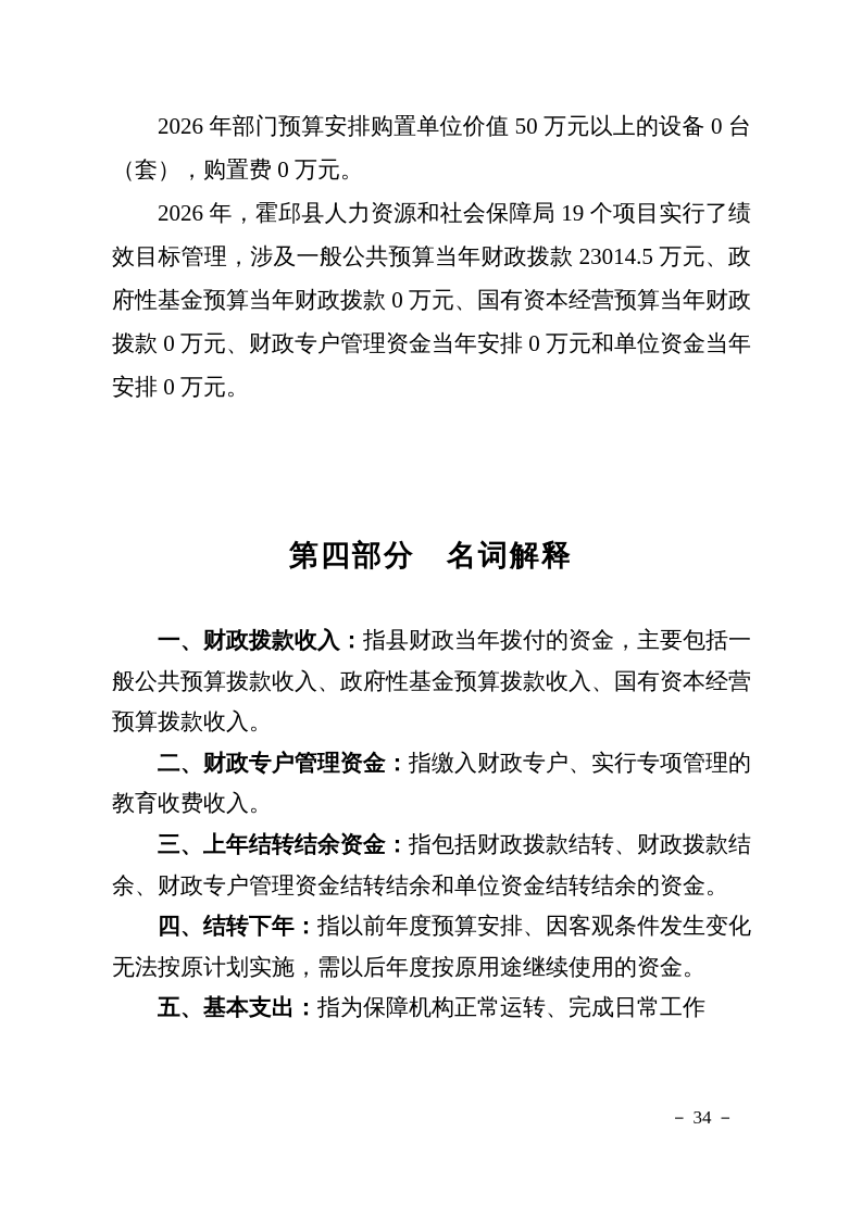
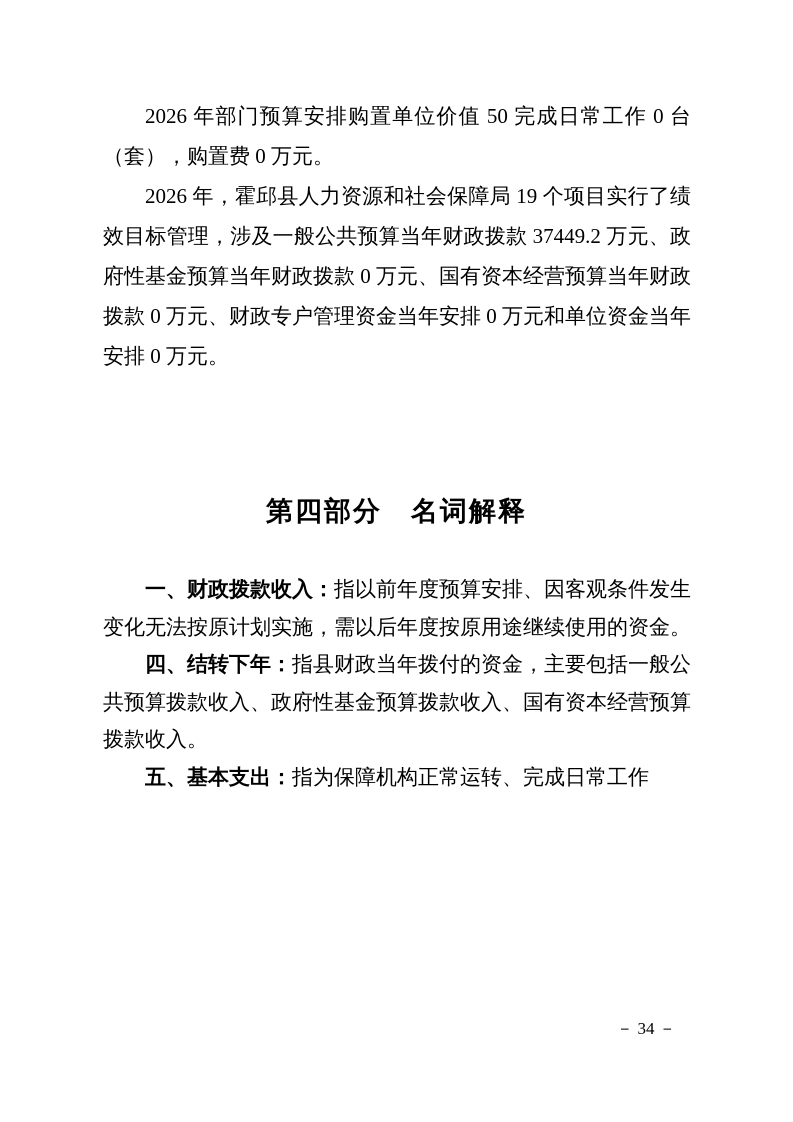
- 2026 年部门预算安排购置单位价值 50 万元以上的设备 0 台（套），购置费 0 万元。
+ 2026 年部门预算安排购置单位价值 50 完成日常工作 0 台（套），购置费 0 万元。
- 2026 年，霍邱县人力资源和社会保障局 19 个项目实行了绩效目标管理，涉及一般公共预算当年财政拨款 23014.5 万元、政府性基金预算当年财政拨款 0 万元、国有资本经营预算当年财政拨款 0 万元、财政专户管理资金当年安排 0 万元和单位资金当年安排 0 万元。
+ 2026 年，霍邱县人力资源和社会保障局 19 个项目实行了绩效目标管理，涉及一般公共预算当年财政拨款 37449.2 万元、政府性基金预算当年财政拨款 0 万元、国有资本经营预算当年财政拨款 0 万元、财政专户管理资金当年安排 0 万元和单位资金当年安排 0 万元。
  第四部分 名词解释
- 一、财政拨款收入：指县财政当年拨付的资金，主要包括一般公共预算拨款收入、政府性基金预算拨款收入、国有资本经营预算拨款收入。
+ 一、财政拨款收入：指以前年度预算安排、因客观条件发生变化无法按原计划实施，需以后年度按原用途继续使用的资金。
- 二、财政专户管理资金：指缴入财政专户、实行专项管理的教育收费收入。
- 三、上年结转结余资金：指包括财政拨款结转、财政拨款结余、财政专户管理资金结转结余和单位资金结转结余的资金。
- 四、结转下年：指以前年度预算安排、因客观条件发生变化无法按原计划实施，需以后年度按原用途继续使用的资金。
+ 四、结转下年：指县财政当年拨付的资金，主要包括一般公共预算拨款收入、政府性基金预算拨款收入、国有资本经营预算拨款收入。
  五、基本支出：指为保障机构正常运转、完成日常工作
  － 34 －
